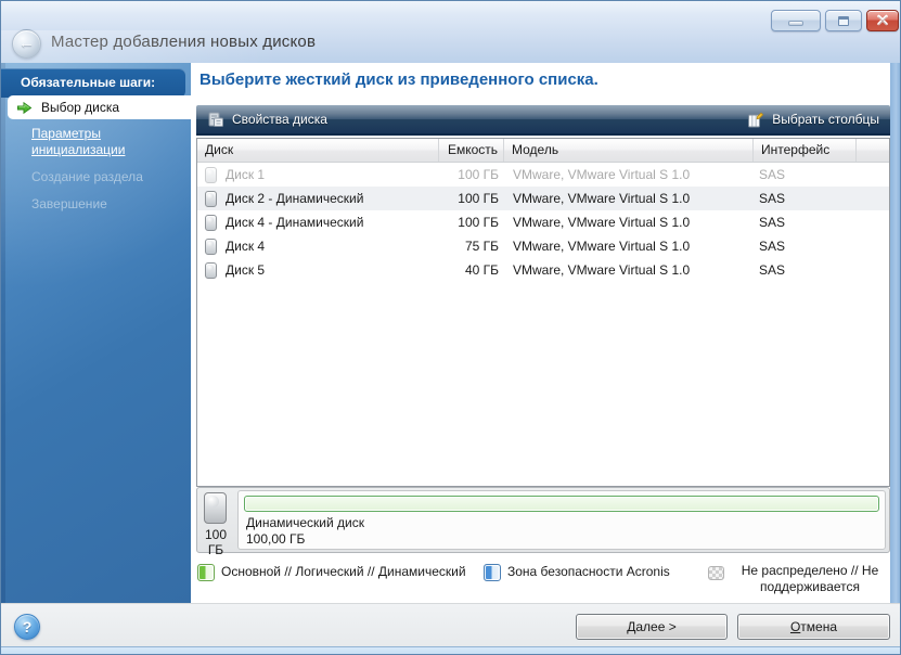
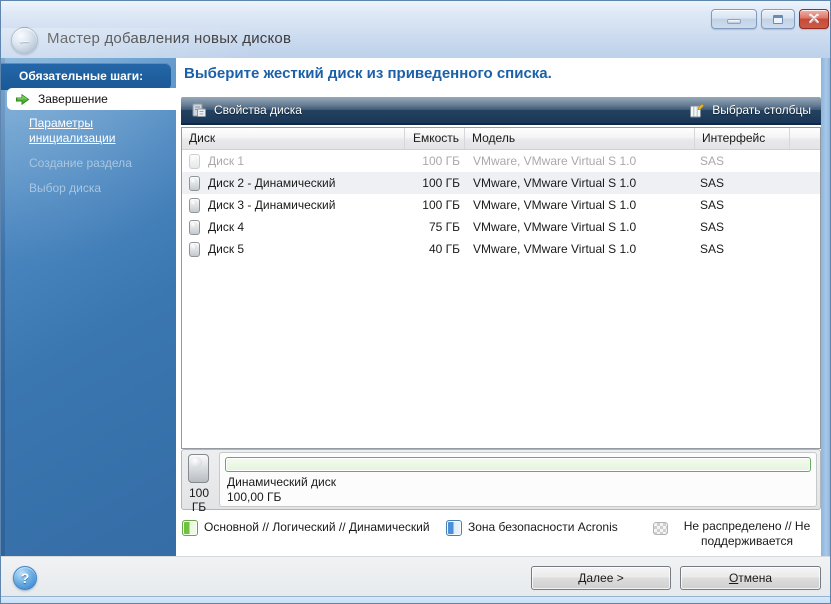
  Обязательные шаги:
- Выбор диска
+ Завершение
  Параметры инициализации
  Создание раздела
- Завершение
+ Выбор диска
  Выберите жесткий диск из приведенного списка.
  Свойства диска
  Выбрать столбцы
  Диск
  Емкость
  Модель
  Интерфейс
  Диск 1
  100 ГБ
  VMware, VMware Virtual S 1.0
  SAS
  Диск 2 - Динамический
  100 ГБ
  VMware, VMware Virtual S 1.0
  SAS
- Диск 4 - Динамический
+ Диск 3 - Динамический
  100 ГБ
  VMware, VMware Virtual S 1.0
  SAS
  Диск 4
  75 ГБ
  VMware, VMware Virtual S 1.0
  SAS
  Диск 5
  40 ГБ
  VMware, VMware Virtual S 1.0
  SAS
  100 ГБ
  Динамический диск
  100,00 ГБ
  Основной // Логический // Динамический
  Зона безопасности Acronis
  Не распределено // Не поддерживается
  ?
  Далее >
  Отмена
